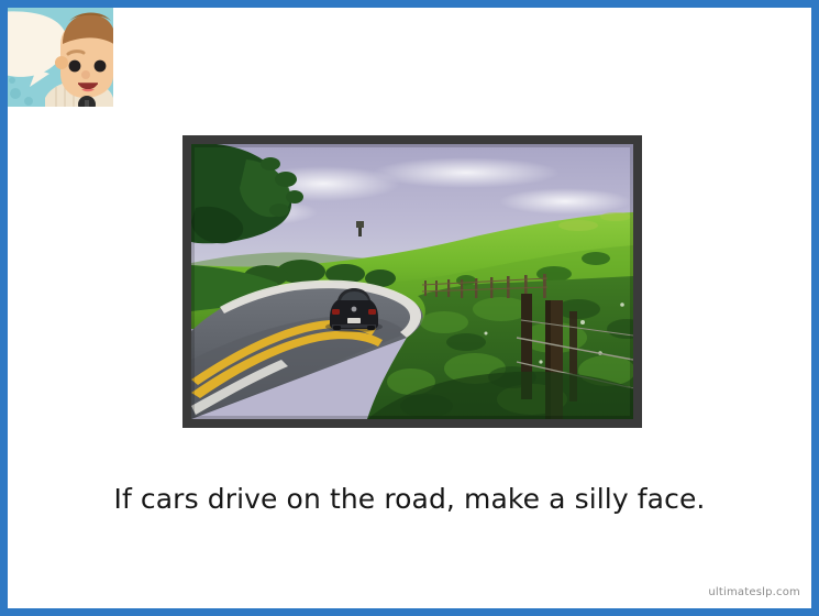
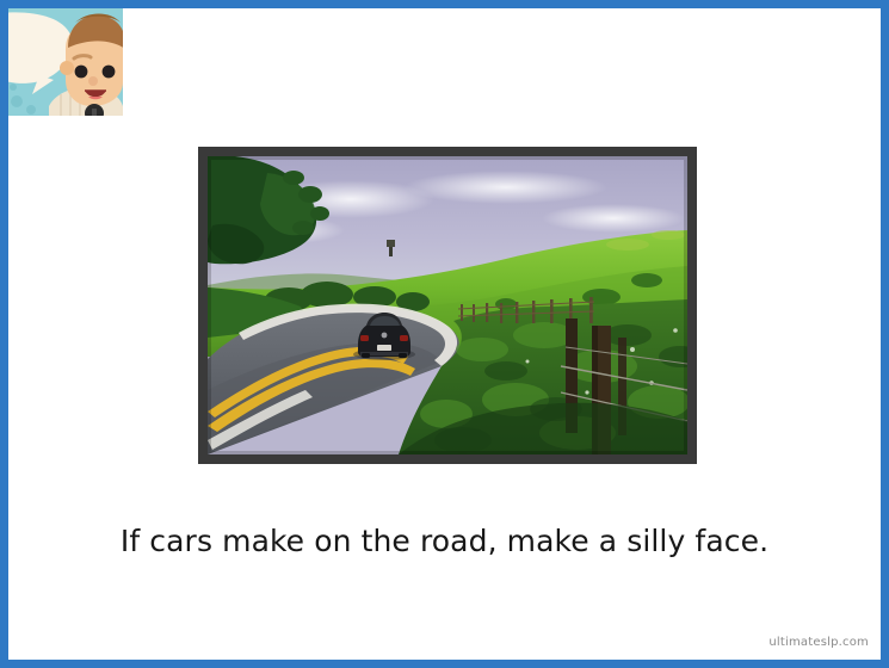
- If cars drive on the road, make a silly face.
+ If cars make on the road, make a silly face.
  ultimateslp.com
